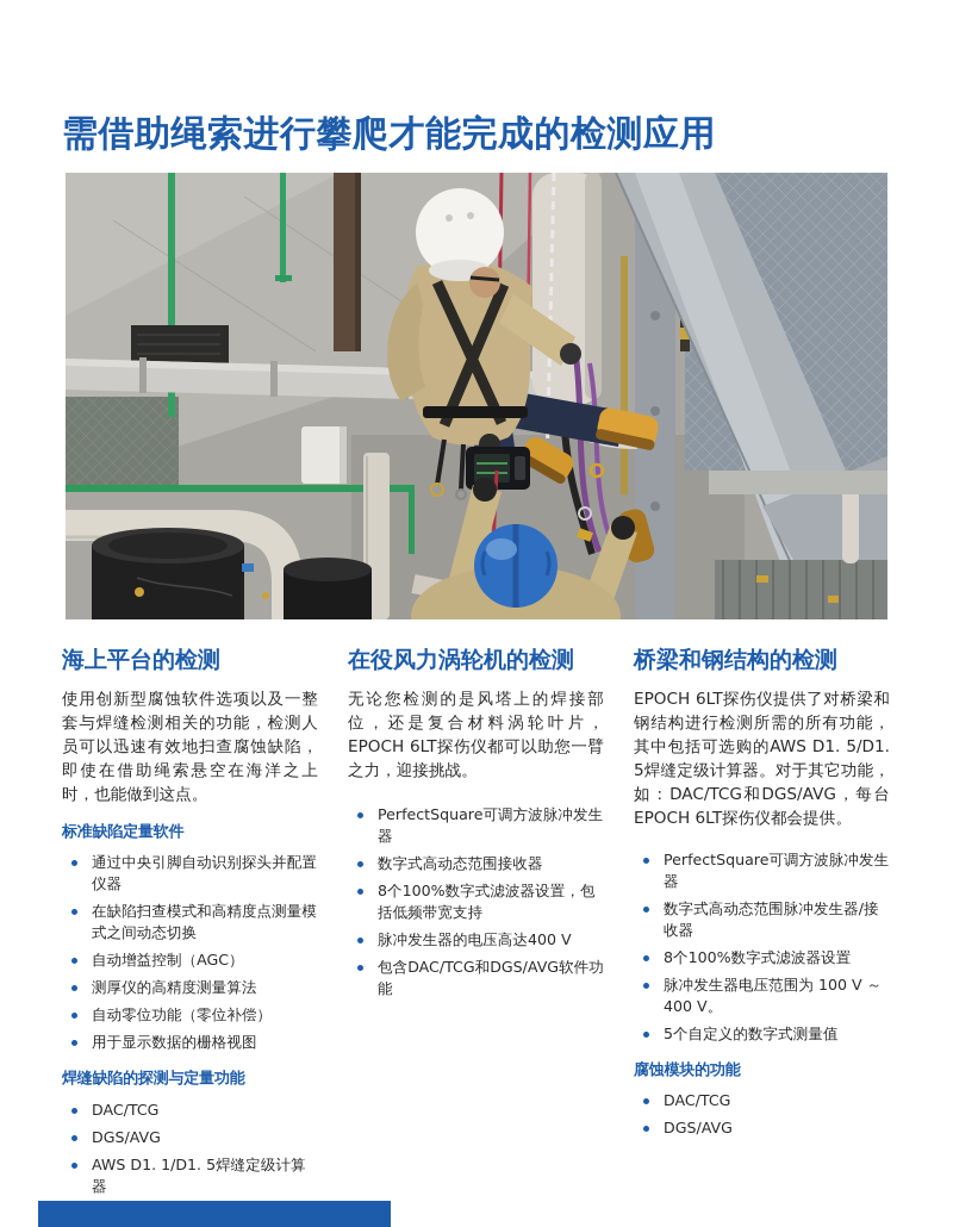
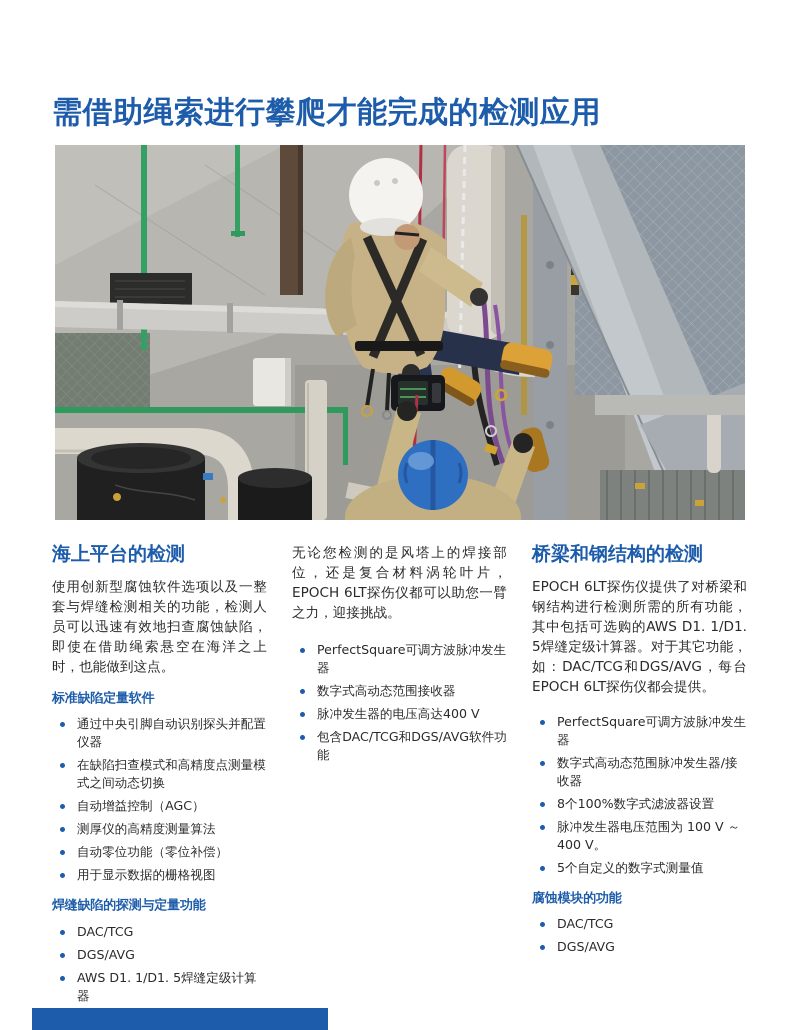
  需借助绳索进行攀爬才能完成的检测应用
  海上平台的检测
  使用创新型腐蚀软件选项以及一整套与焊缝检测相关的功能，检测人员可以迅速有效地扫查腐蚀缺陷，即使在借助绳索悬空在海洋之上时，也能做到这点。
  标准缺陷定量软件
  通过中央引脚自动识别探头并配置仪器
  在缺陷扫查模式和高精度点测量模式之间动态切换
  自动增益控制（AGC）
  测厚仪的高精度测量算法
  自动零位功能（零位补偿）
  用于显示数据的栅格视图
  焊缝缺陷的探测与定量功能
  DAC/TCG
  DGS/AVG
  AWS D1. 1/D1. 5焊缝定级计算器
- 在役风力涡轮机的检测
  无论您检测的是风塔上的焊接部位，还是复合材料涡轮叶片，EPOCH 6LT探伤仪都可以助您一臂之力，迎接挑战。
  PerfectSquare可调方波脉冲发生器
  数字式高动态范围接收器
- 8个100%数字式滤波器设置，包括低频带宽支持
  脉冲发生器的电压高达400 V
  包含DAC/TCG和DGS/AVG软件功能
  桥梁和钢结构的检测
- EPOCH 6LT探伤仪提供了对桥梁和钢结构进行检测所需的所有功能，其中包括可选购的AWS D1. 5/D1. 5焊缝定级计算器。对于其它功能，如：DAC/TCG和DGS/AVG，每台 EPOCH 6LT探伤仪都会提供。
+ EPOCH 6LT探伤仪提供了对桥梁和钢结构进行检测所需的所有功能，其中包括可选购的AWS D1. 1/D1. 5焊缝定级计算器。对于其它功能，如：DAC/TCG和DGS/AVG，每台 EPOCH 6LT探伤仪都会提供。
  PerfectSquare可调方波脉冲发生器
  数字式高动态范围脉冲发生器/接收器
  8个100%数字式滤波器设置
  脉冲发生器电压范围为 100 V ～ 400 V。
  5个自定义的数字式测量值
  腐蚀模块的功能
  DAC/TCG
  DGS/AVG
